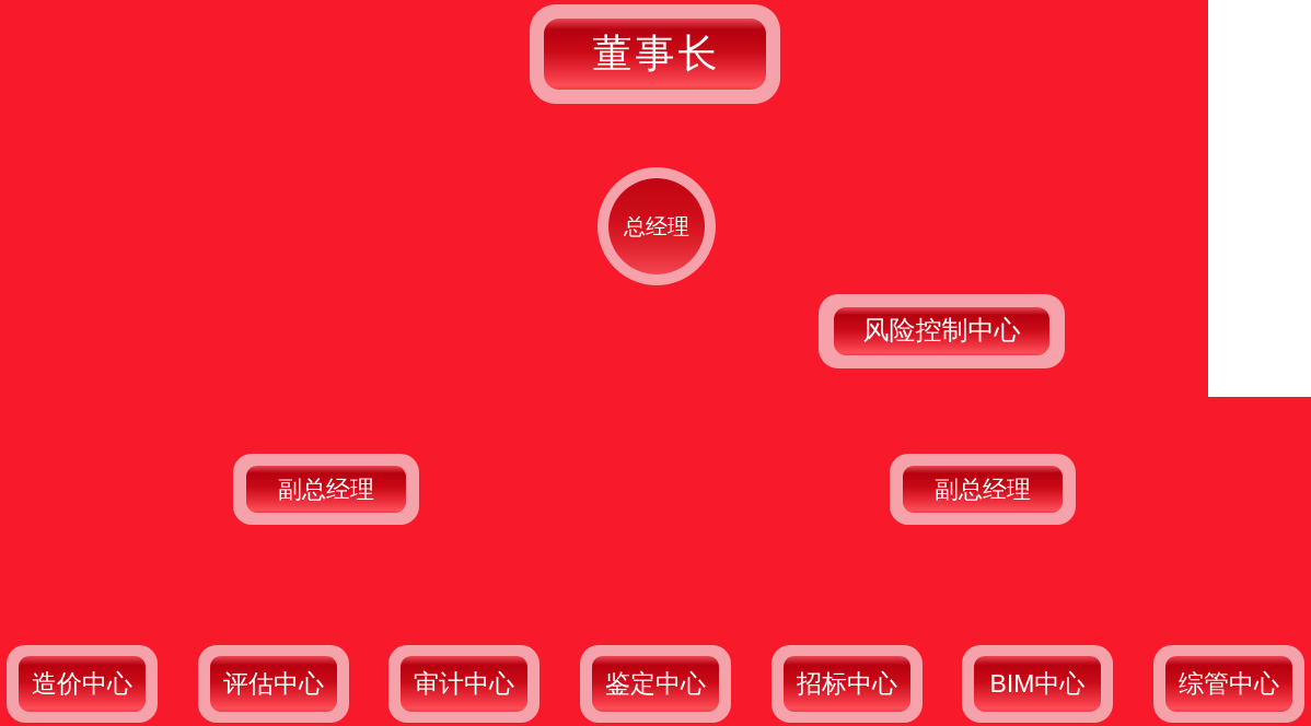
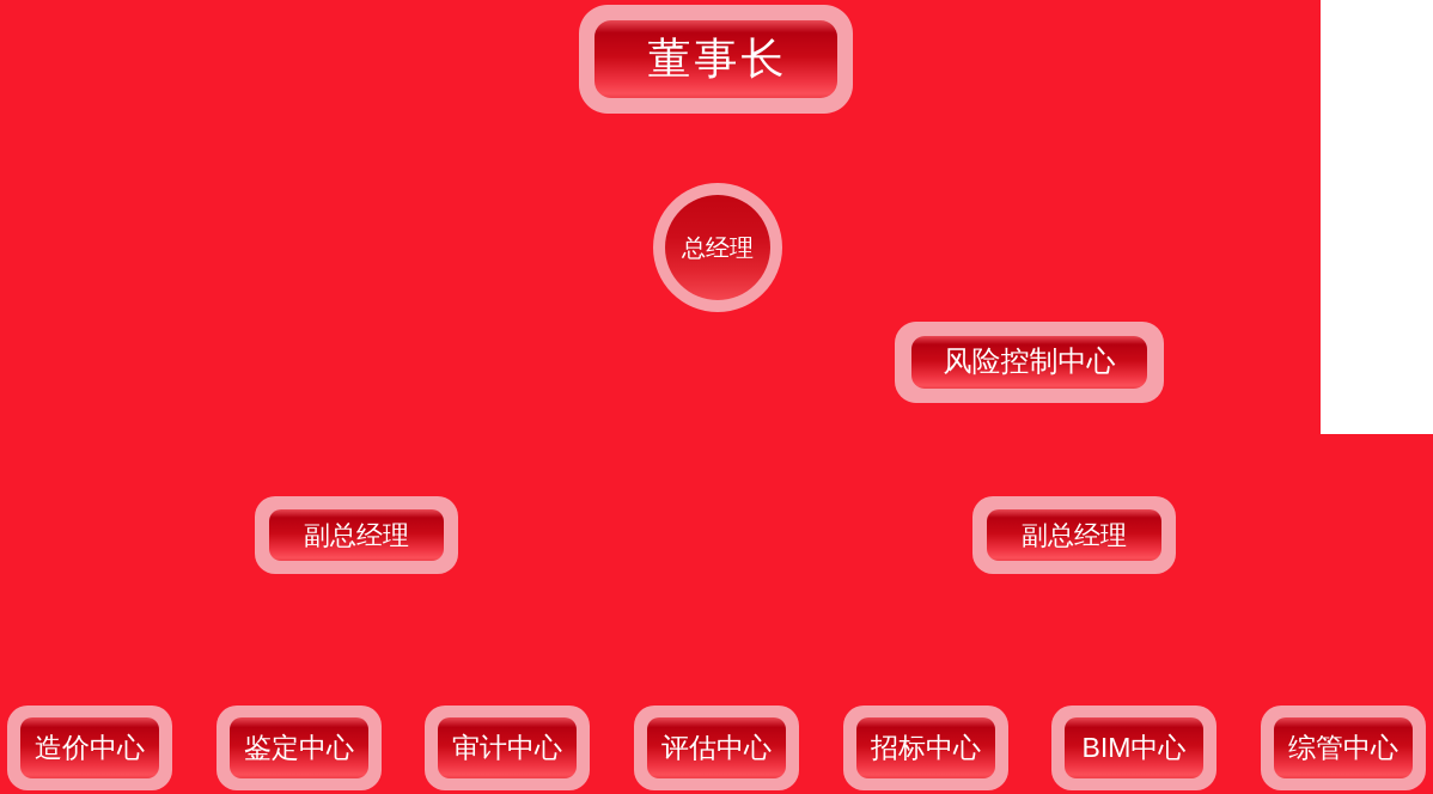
  董事长
  总经理
  风险控制中心
  副总经理
  副总经理
  造价中心
- 评估中心
+ 鉴定中心
  审计中心
- 鉴定中心
+ 评估中心
  招标中心
  BIM中心
  综管中心
